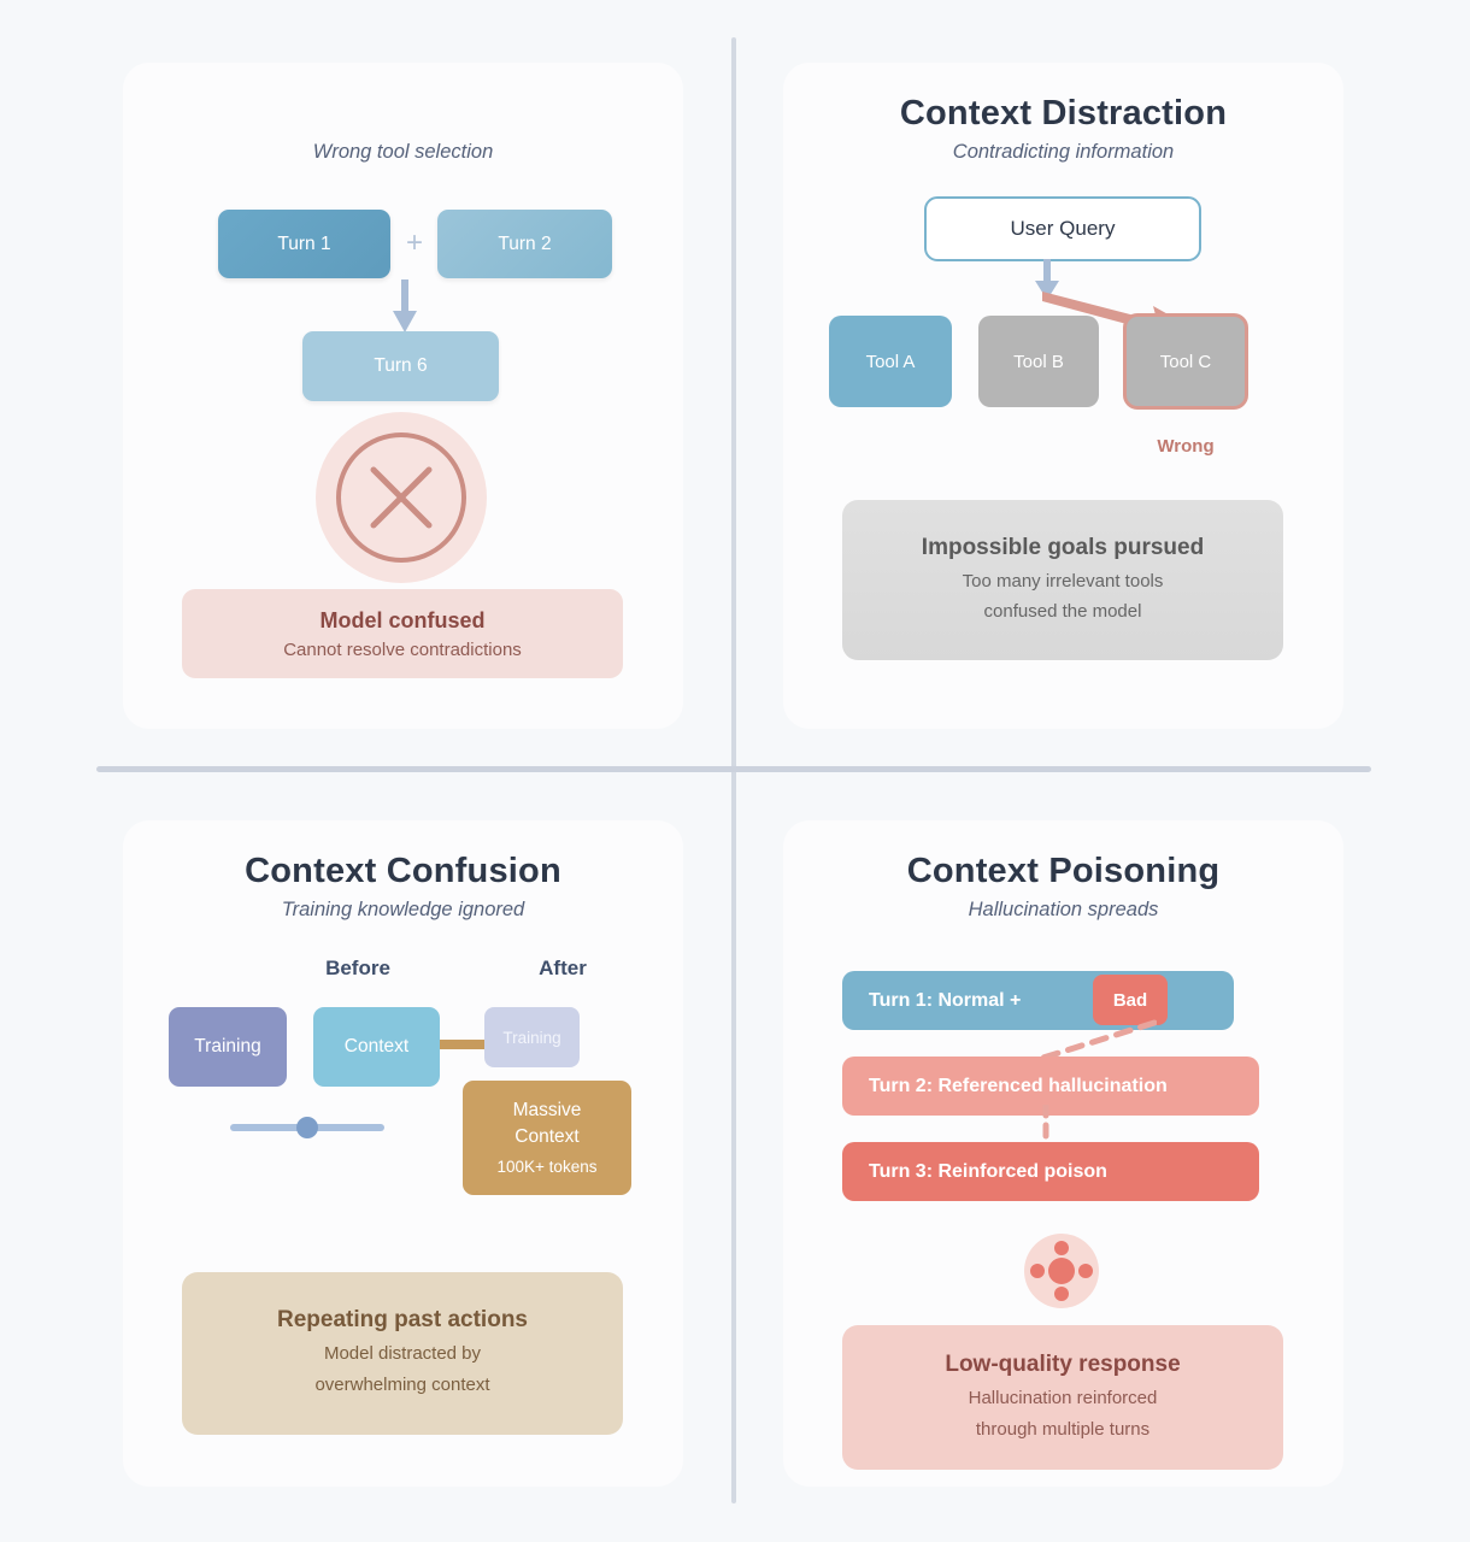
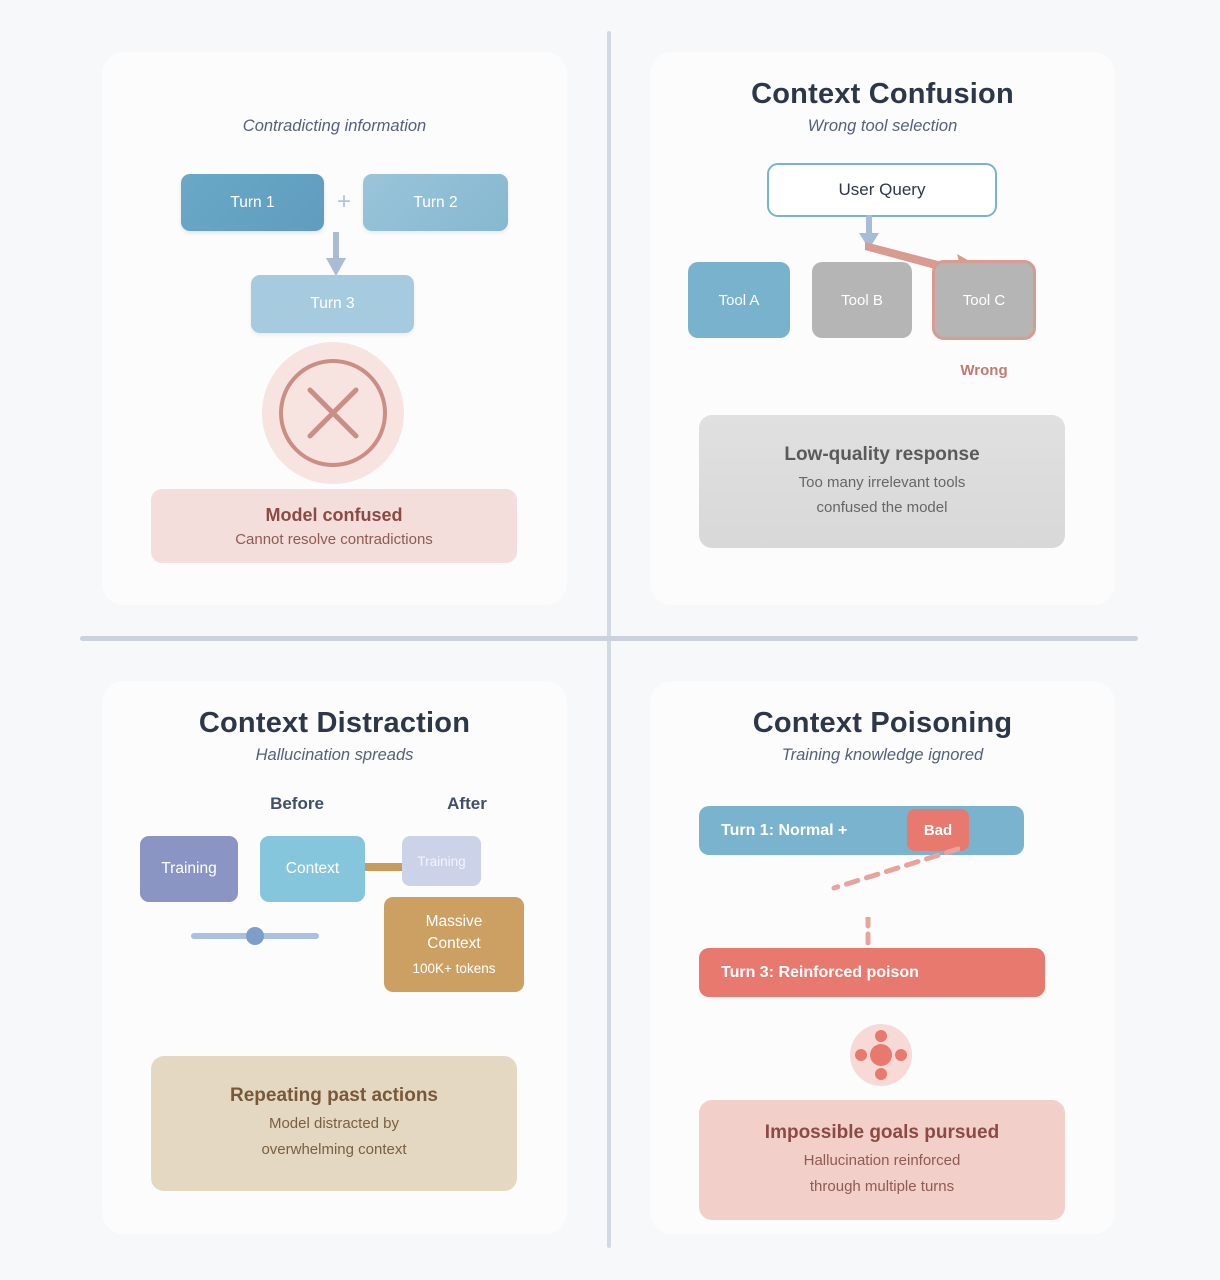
- Wrong tool selection
+ Contradicting information
  Turn 1
  +
  Turn 2
- Turn 6
+ Turn 3
  Model confused
  Cannot resolve contradictions
- Context Distraction
+ Context Confusion
- Contradicting information
+ Wrong tool selection
  User Query
  Tool A
  Tool B
  Tool C
  Wrong
- Impossible goals pursued
+ Low-quality response
  Too many irrelevant tools
  confused the model
- Context Confusion
+ Context Distraction
- Training knowledge ignored
+ Hallucination spreads
  Before
  After
  Training
  Context
  Training
  Massive
  Context
  100K+ tokens
  Repeating past actions
  Model distracted by
  overwhelming context
  Context Poisoning
- Hallucination spreads
+ Training knowledge ignored
  Turn 1: Normal +
  Bad
- Turn 2: Referenced hallucination
  Turn 3: Reinforced poison
- Low-quality response
+ Impossible goals pursued
  Hallucination reinforced
  through multiple turns
